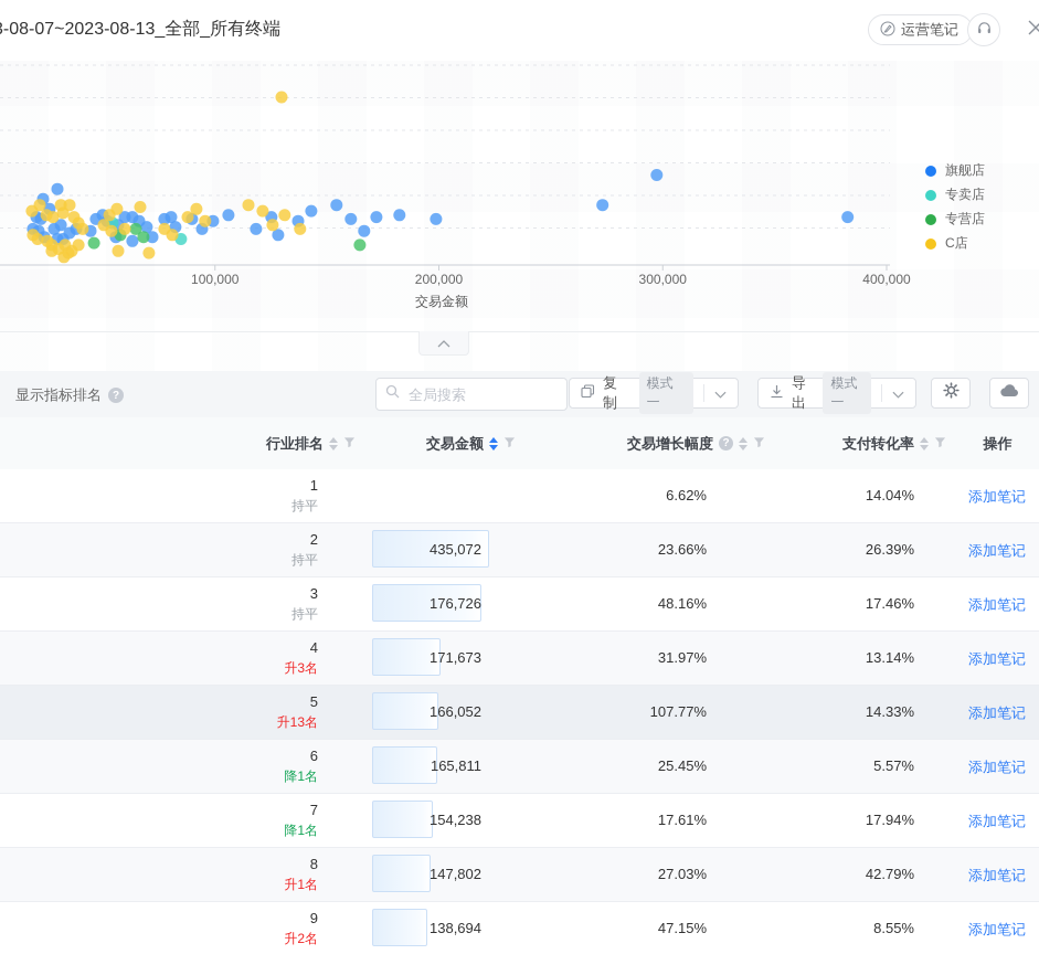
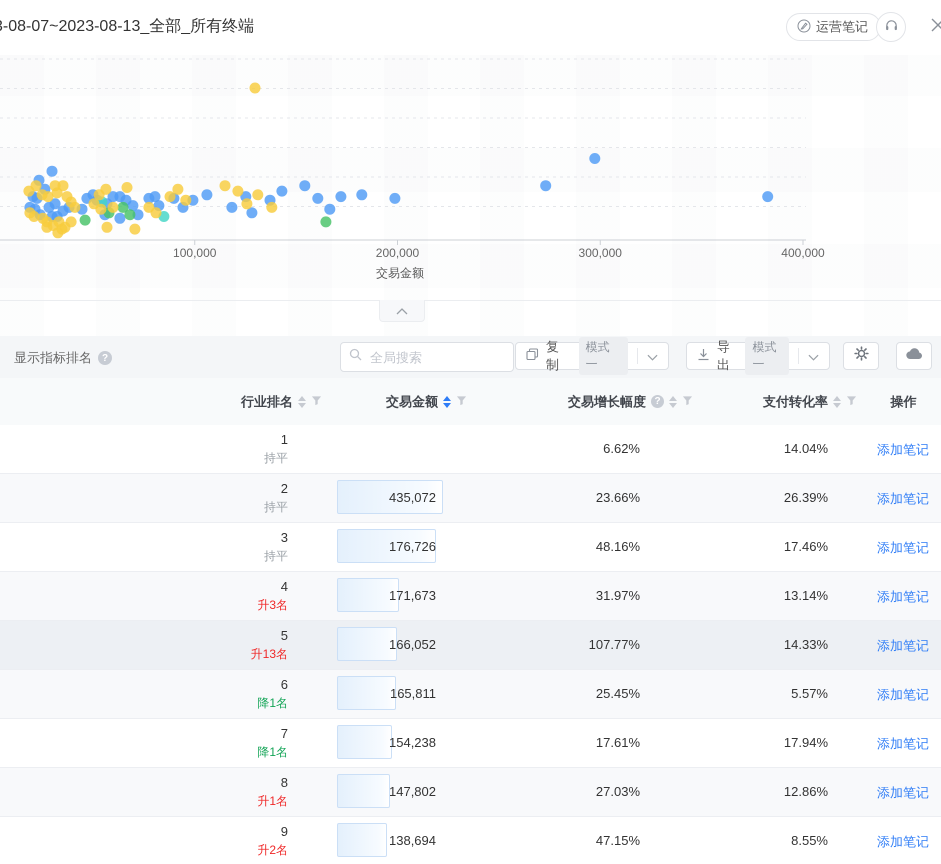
  -08-07~2023-08-13_全部_所有终端
  运营笔记
  100,000
  200,000
  300,000
  400,000
  交易金额
- 旗舰店
- 专卖店
- 专营店
- C店
  显示指标排名
  ?
  全局搜索
  复制
  模式一
  导出
  模式一
  行业排名
  交易金额
  交易增长幅度
  ?
  支付转化率
  操作
  1
  持平
  6.62%
  14.04%
  添加笔记
  2
  持平
  435,072
  23.66%
  26.39%
  添加笔记
  3
  持平
  176,726
  48.16%
  17.46%
  添加笔记
  4
  升3名
  171,673
  31.97%
  13.14%
  添加笔记
  5
  升13名
  166,052
  107.77%
  14.33%
  添加笔记
  6
  降1名
  165,811
  25.45%
  5.57%
  添加笔记
  7
  降1名
  154,238
  17.61%
  17.94%
  添加笔记
  8
  升1名
  147,802
  27.03%
- 42.79%
+ 12.86%
  添加笔记
  9
  升2名
  138,694
  47.15%
  8.55%
  添加笔记
